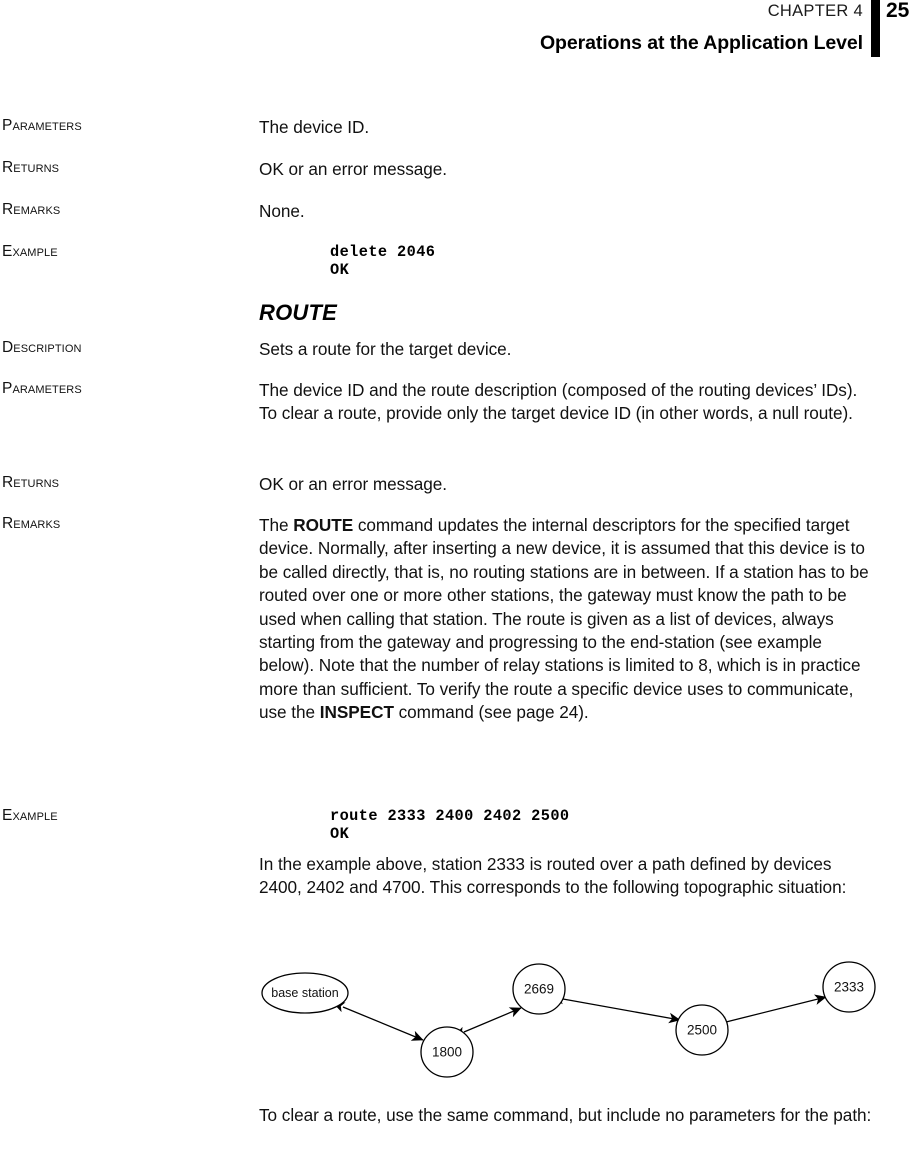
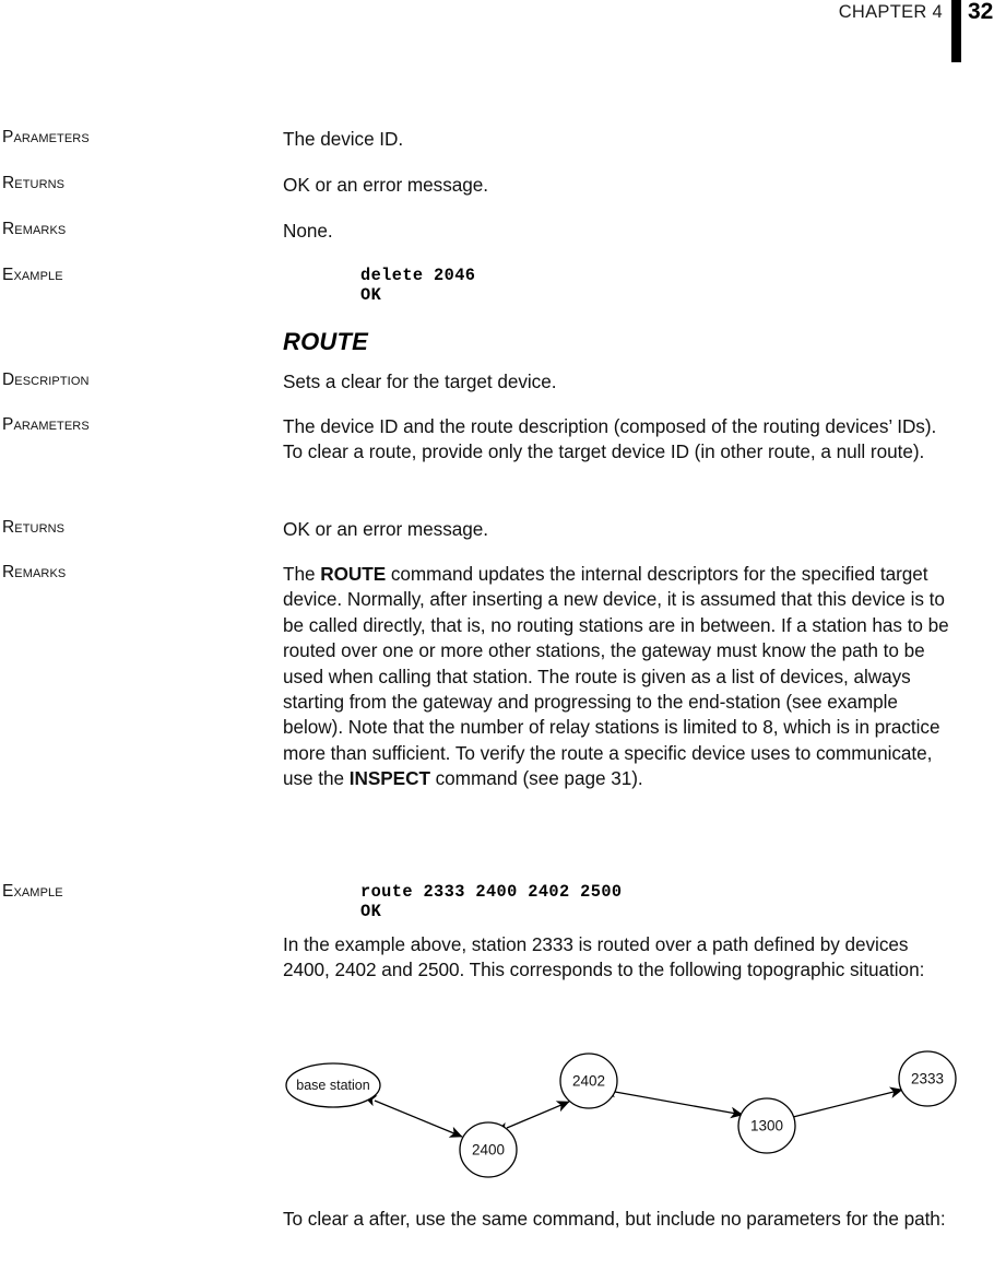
  CHAPTER 4
- 25
+ 32
- Operations at the Application Level
  Parameters
  The device ID.
  Returns
  OK or an error message.
  Remarks
  None.
  Example
  delete 2046
  OK
  ROUTE
  Description
- Sets a route for the target device.
+ Sets a clear for the target device.
  Parameters
- The device ID and the route description (composed of the routing devices’ IDs). To clear a route, provide only the target device ID (in other words, a null route).
+ The device ID and the route description (composed of the routing devices’ IDs). To clear a route, provide only the target device ID (in other route, a null route).
  Returns
  OK or an error message.
  Remarks
- The ROUTE command updates the internal descriptors for the specified target device. Normally, after inserting a new device, it is assumed that this device is to be called directly, that is, no routing stations are in between. If a station has to be routed over one or more other stations, the gateway must know the path to be used when calling that station. The route is given as a list of devices, always starting from the gateway and progressing to the end-station (see example below). Note that the number of relay stations is limited to 8, which is in practice more than sufficient. To verify the route a specific device uses to communicate, use the INSPECT command (see page 24).
+ The ROUTE command updates the internal descriptors for the specified target device. Normally, after inserting a new device, it is assumed that this device is to be called directly, that is, no routing stations are in between. If a station has to be routed over one or more other stations, the gateway must know the path to be used when calling that station. The route is given as a list of devices, always starting from the gateway and progressing to the end-station (see example below). Note that the number of relay stations is limited to 8, which is in practice more than sufficient. To verify the route a specific device uses to communicate, use the INSPECT command (see page 31).
  Example
  route 2333 2400 2402 2500
  OK
- In the example above, station 2333 is routed over a path defined by devices 2400, 2402 and 4700. This corresponds to the following topographic situation:
+ In the example above, station 2333 is routed over a path defined by devices 2400, 2402 and 2500. This corresponds to the following topographic situation:
- To clear a route, use the same command, but include no parameters for the path:
+ To clear a after, use the same command, but include no parameters for the path:
  base station
- 1800
+ 2400
- 2669
+ 2402
- 2500
+ 1300
  2333
